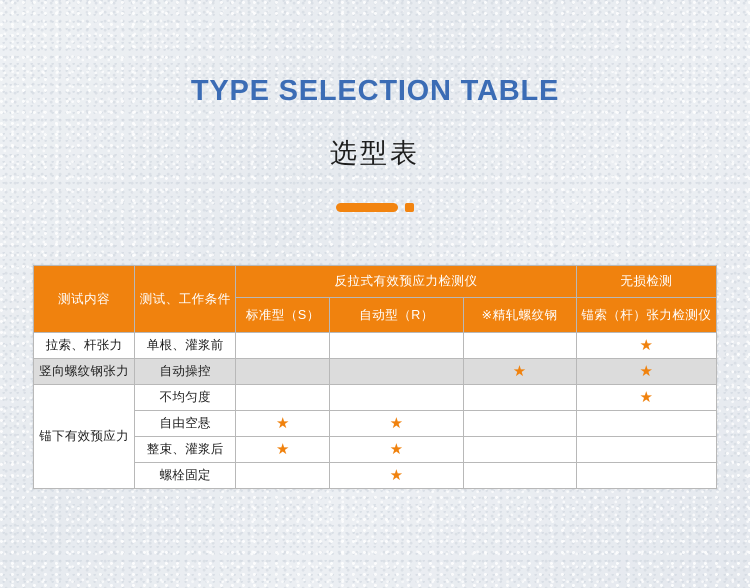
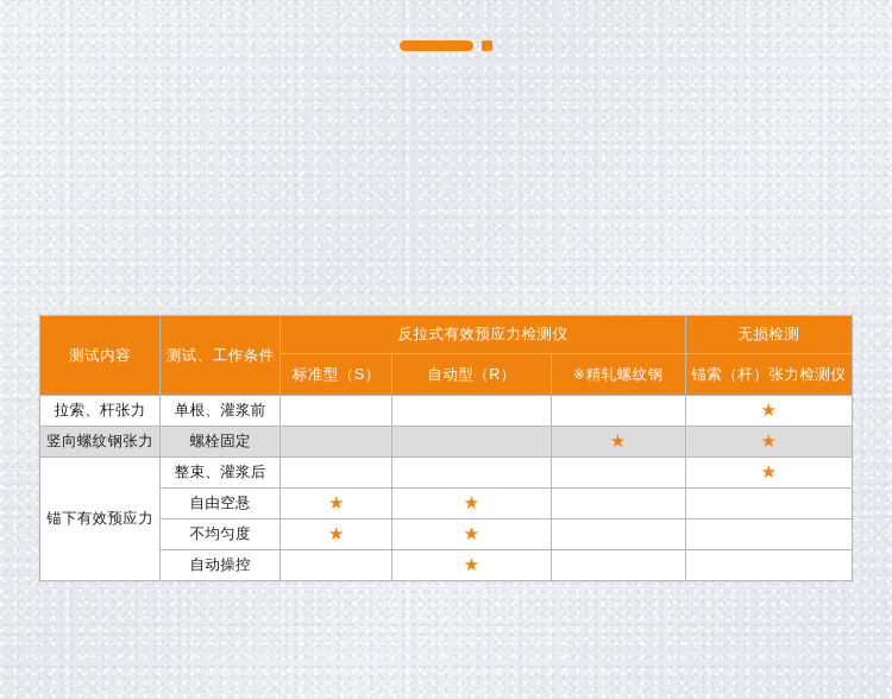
- TYPE SELECTION TABLE
- 选型表
  测试内容	测试、工作条件	反拉式有效预应力检测仪	无损检测
  标准型（S）	自动型（R）	※精轧螺纹钢	锚索（杆）张力检测仪
  拉索、杆张力	单根、灌浆前				★
- 竖向螺纹钢张力	自动操控			★	★
+ 竖向螺纹钢张力	螺栓固定			★	★
- 锚下有效预应力	不均匀度				★
+ 锚下有效预应力	整束、灌浆后				★
  自由空悬	★	★
- 整束、灌浆后	★	★
+ 不均匀度	★	★
- 螺栓固定		★
+ 自动操控		★
